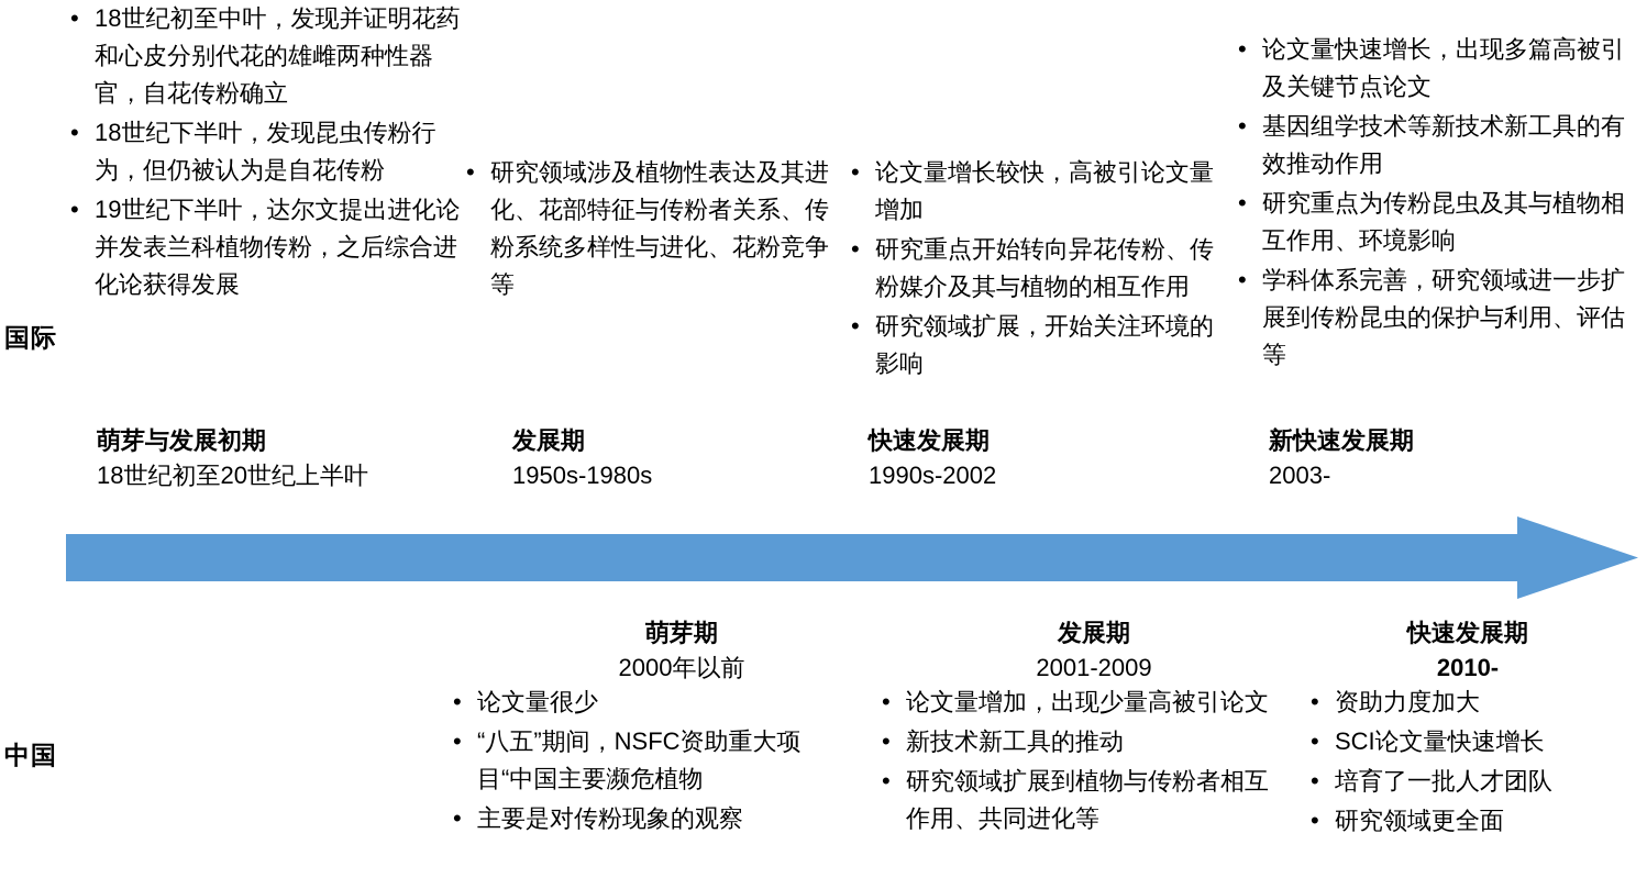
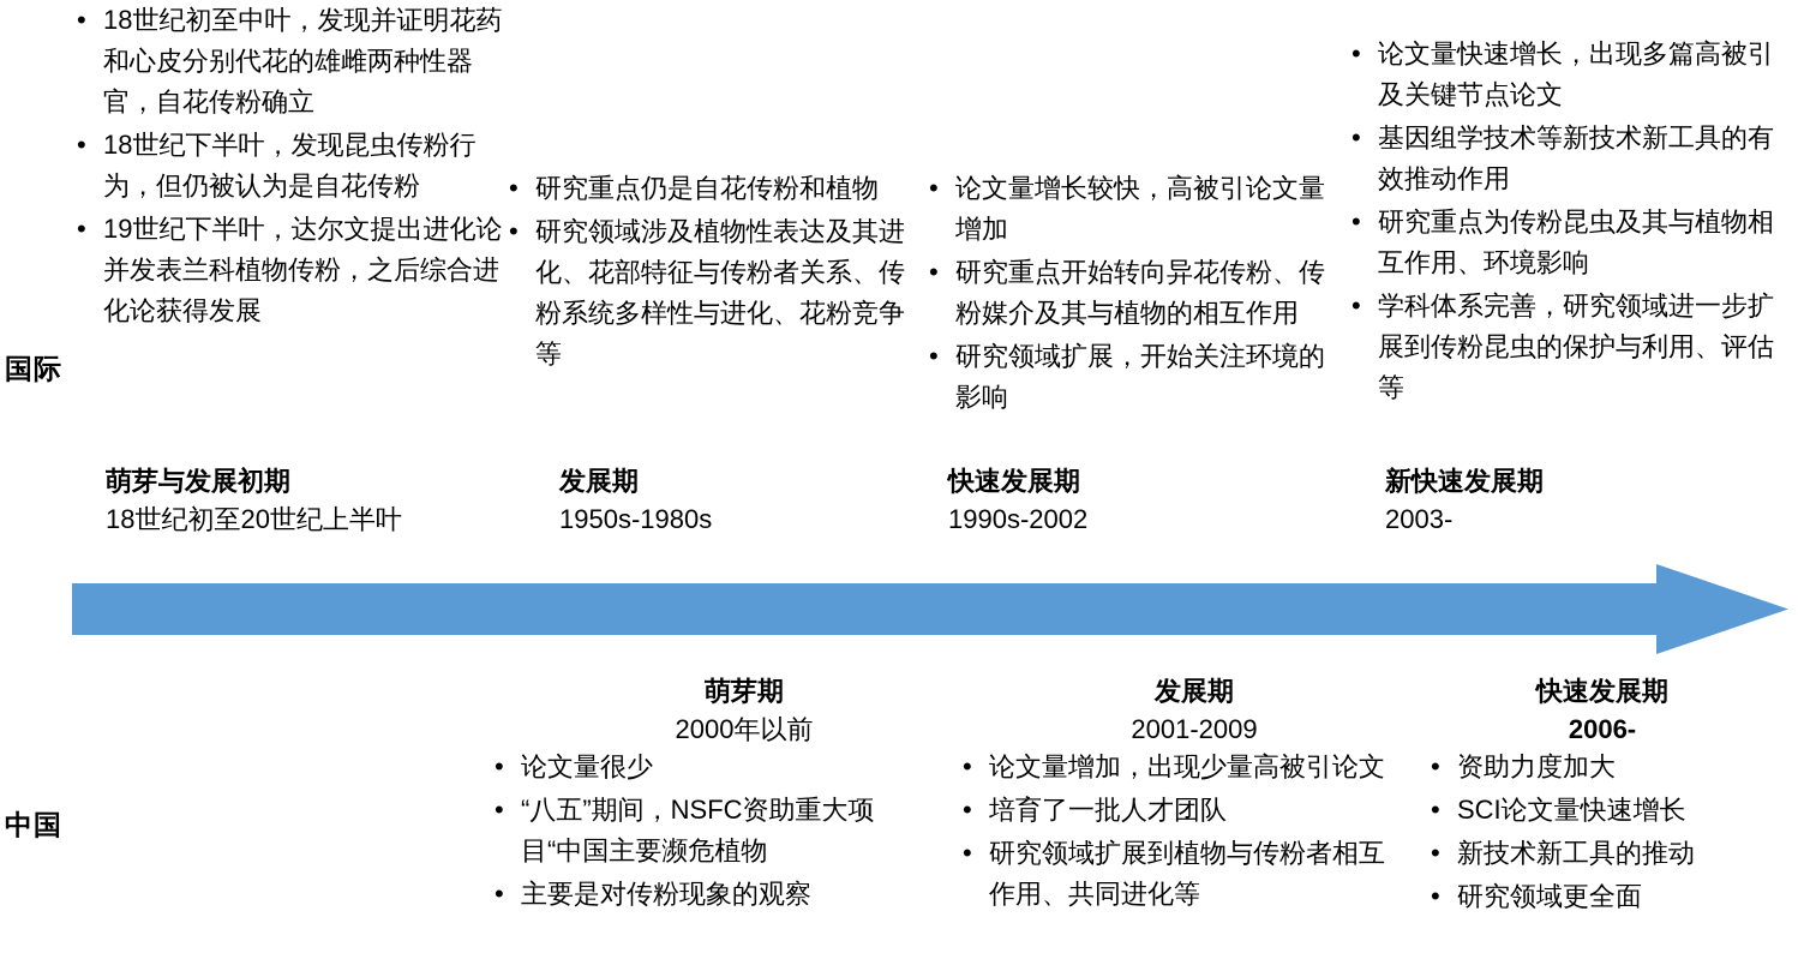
  国际
  中国
  18世纪初至中叶，发现并证明花药和心皮分别代花的雄雌两种性器官，自花传粉确立
  18世纪下半叶，发现昆虫传粉行为，但仍被认为是自花传粉
  19世纪下半叶，达尔文提出进化论并发表兰科植物传粉，之后综合进化论获得发展
+ 研究重点仍是自花传粉和植物
  研究领域涉及植物性表达及其进化、花部特征与传粉者关系、传粉系统多样性与进化、花粉竞争等
  论文量增长较快，高被引论文量增加
  研究重点开始转向异花传粉、传粉媒介及其与植物的相互作用
  研究领域扩展，开始关注环境的影响
  论文量快速增长，出现多篇高被引及关键节点论文
  基因组学技术等新技术新工具的有效推动作用
  研究重点为传粉昆虫及其与植物相互作用、环境影响
  学科体系完善，研究领域进一步扩展到传粉昆虫的保护与利用、评估等
  萌芽与发展初期
  18世纪初至20世纪上半叶
  发展期
  1950s-1980s
  快速发展期
  1990s-2002
  新快速发展期
  2003-
  萌芽期
  2000年以前
  发展期
  2001-2009
  快速发展期
- 2010-
+ 2006-
  论文量很少
  “八五”期间，NSFC资助重大项目“中国主要濒危植物
  主要是对传粉现象的观察
  论文量增加，出现少量高被引论文
- 新技术新工具的推动
+ 培育了一批人才团队
  研究领域扩展到植物与传粉者相互作用、共同进化等
  资助力度加大
  SCI论文量快速增长
- 培育了一批人才团队
+ 新技术新工具的推动
  研究领域更全面
